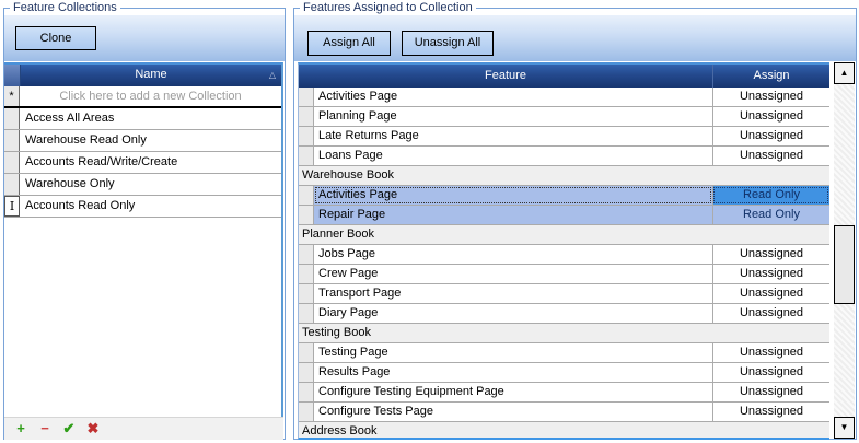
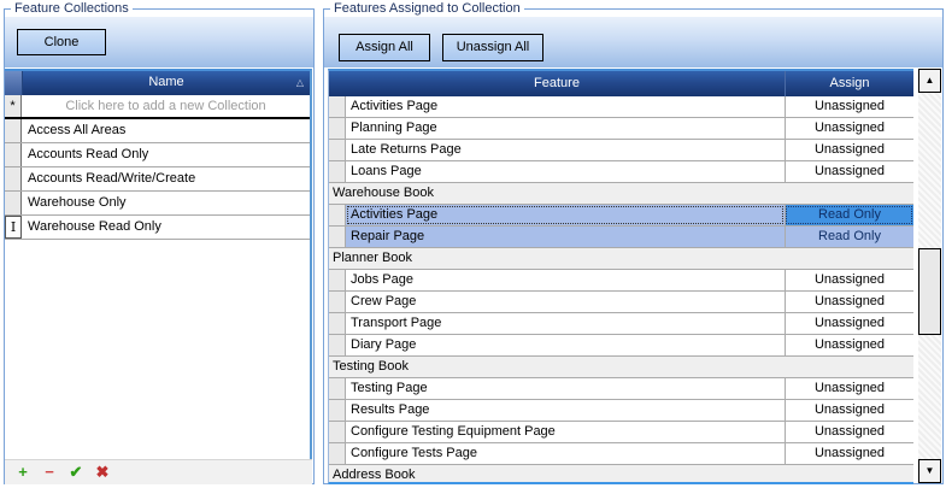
  Feature Collections
  Clone
  Name
  △
  *
  Click here to add a new Collection
  Access All Areas
- Warehouse Read Only
+ Accounts Read Only
  Accounts Read/Write/Create
  Warehouse Only
  I
- Accounts Read Only
+ Warehouse Read Only
  +
  −
  ✔
  ✖
  Features Assigned to Collection
  Assign All
  Unassign All
  Feature
  Assign
  Activities Page
  Unassigned
  Planning Page
  Unassigned
  Late Returns Page
  Unassigned
  Loans Page
  Unassigned
  Warehouse Book
  Activities Page
  Read Only
  Repair Page
  Read Only
  Planner Book
  Jobs Page
  Unassigned
  Crew Page
  Unassigned
  Transport Page
  Unassigned
  Diary Page
  Unassigned
  Testing Book
  Testing Page
  Unassigned
  Results Page
  Unassigned
  Configure Testing Equipment Page
  Unassigned
  Configure Tests Page
  Unassigned
  Address Book
  ▲
  ▼
